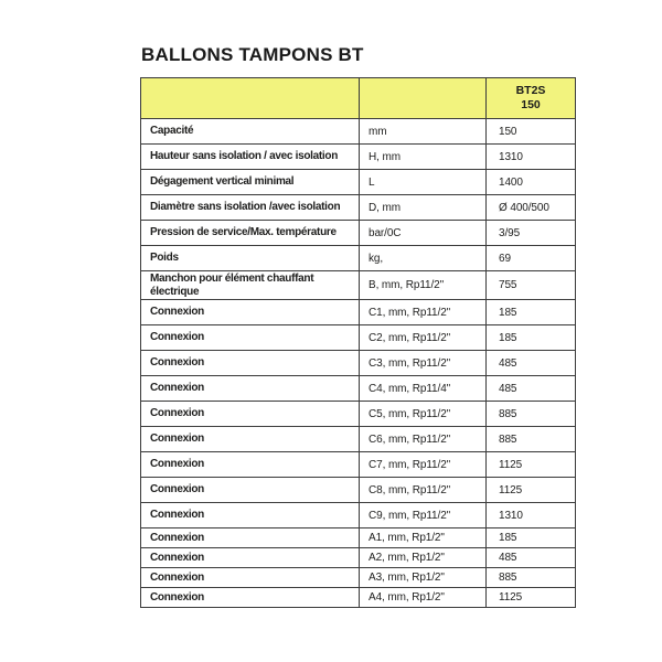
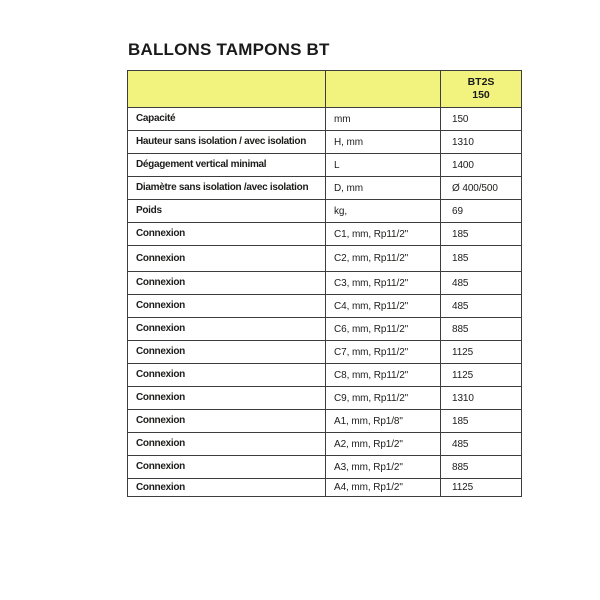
  BALLONS TAMPONS BT
  		BT2S 150
  Capacité	mm	150
  Hauteur sans isolation / avec isolation	H, mm	1310
  Dégagement vertical minimal	L	1400
  Diamètre sans isolation /avec isolation	D, mm	Ø 400/500
- Pression de service/Max. température	bar/0C	3/95
  Poids	kg,	69
- Manchon pour élément chauffant électrique	B, mm, Rp11/2"	755
  Connexion	C1, mm, Rp11/2"	185
  Connexion	C2, mm, Rp11/2"	185
  Connexion	C3, mm, Rp11/2"	485
- Connexion	C4, mm, Rp11/4"	485
+ Connexion	C4, mm, Rp11/2"	485
- Connexion	C5, mm, Rp11/2"	885
  Connexion	C6, mm, Rp11/2"	885
  Connexion	C7, mm, Rp11/2"	1125
  Connexion	C8, mm, Rp11/2"	1125
  Connexion	C9, mm, Rp11/2"	1310
- Connexion	A1, mm, Rp1/2"	185
+ Connexion	A1, mm, Rp1/8"	185
  Connexion	A2, mm, Rp1/2"	485
  Connexion	A3, mm, Rp1/2"	885
  Connexion	A4, mm, Rp1/2"	1125
